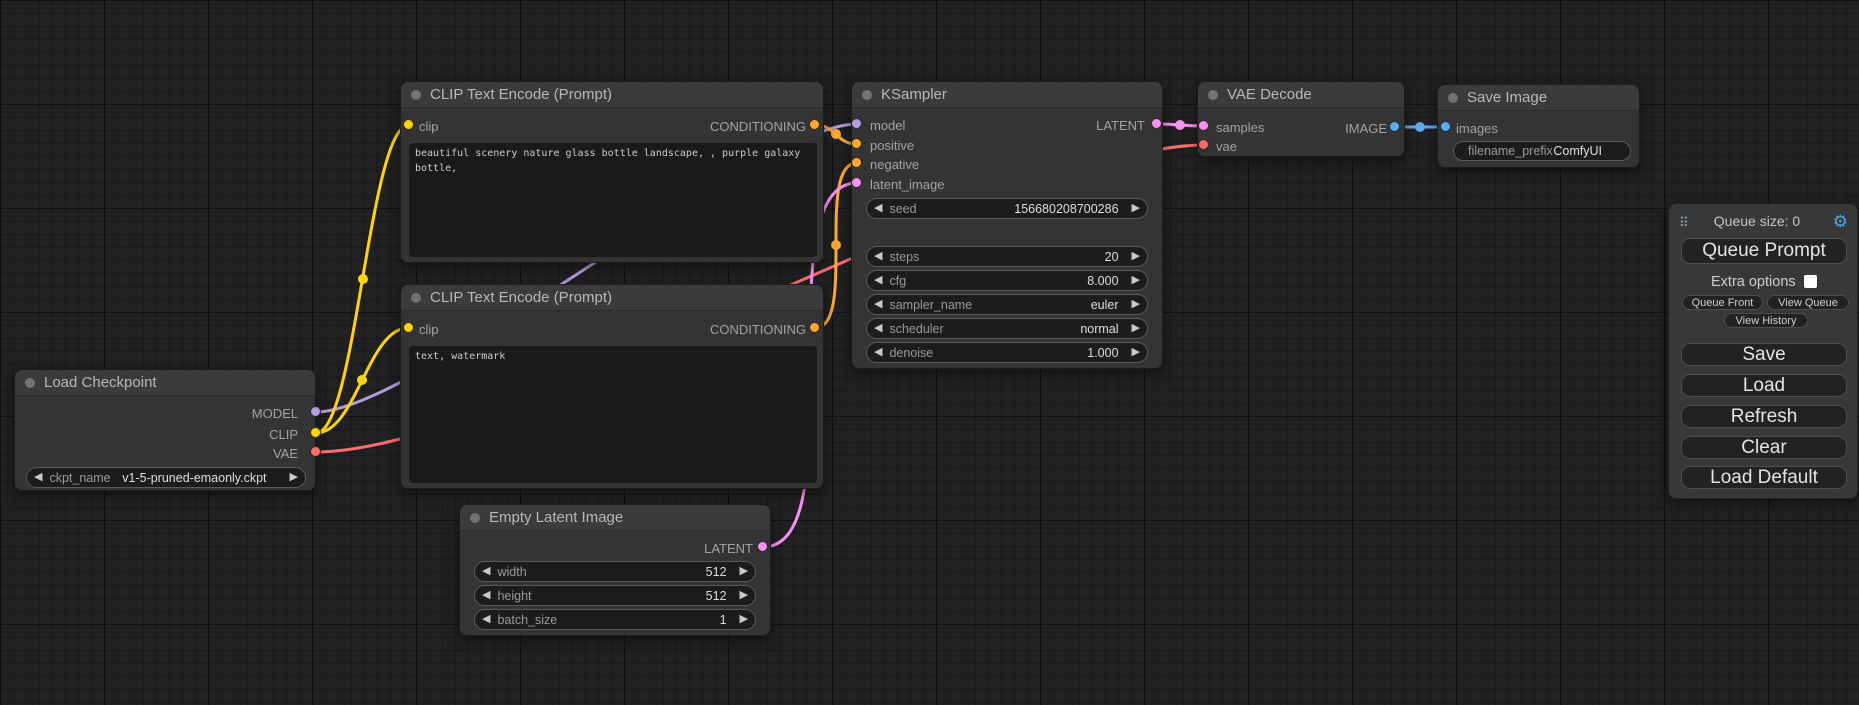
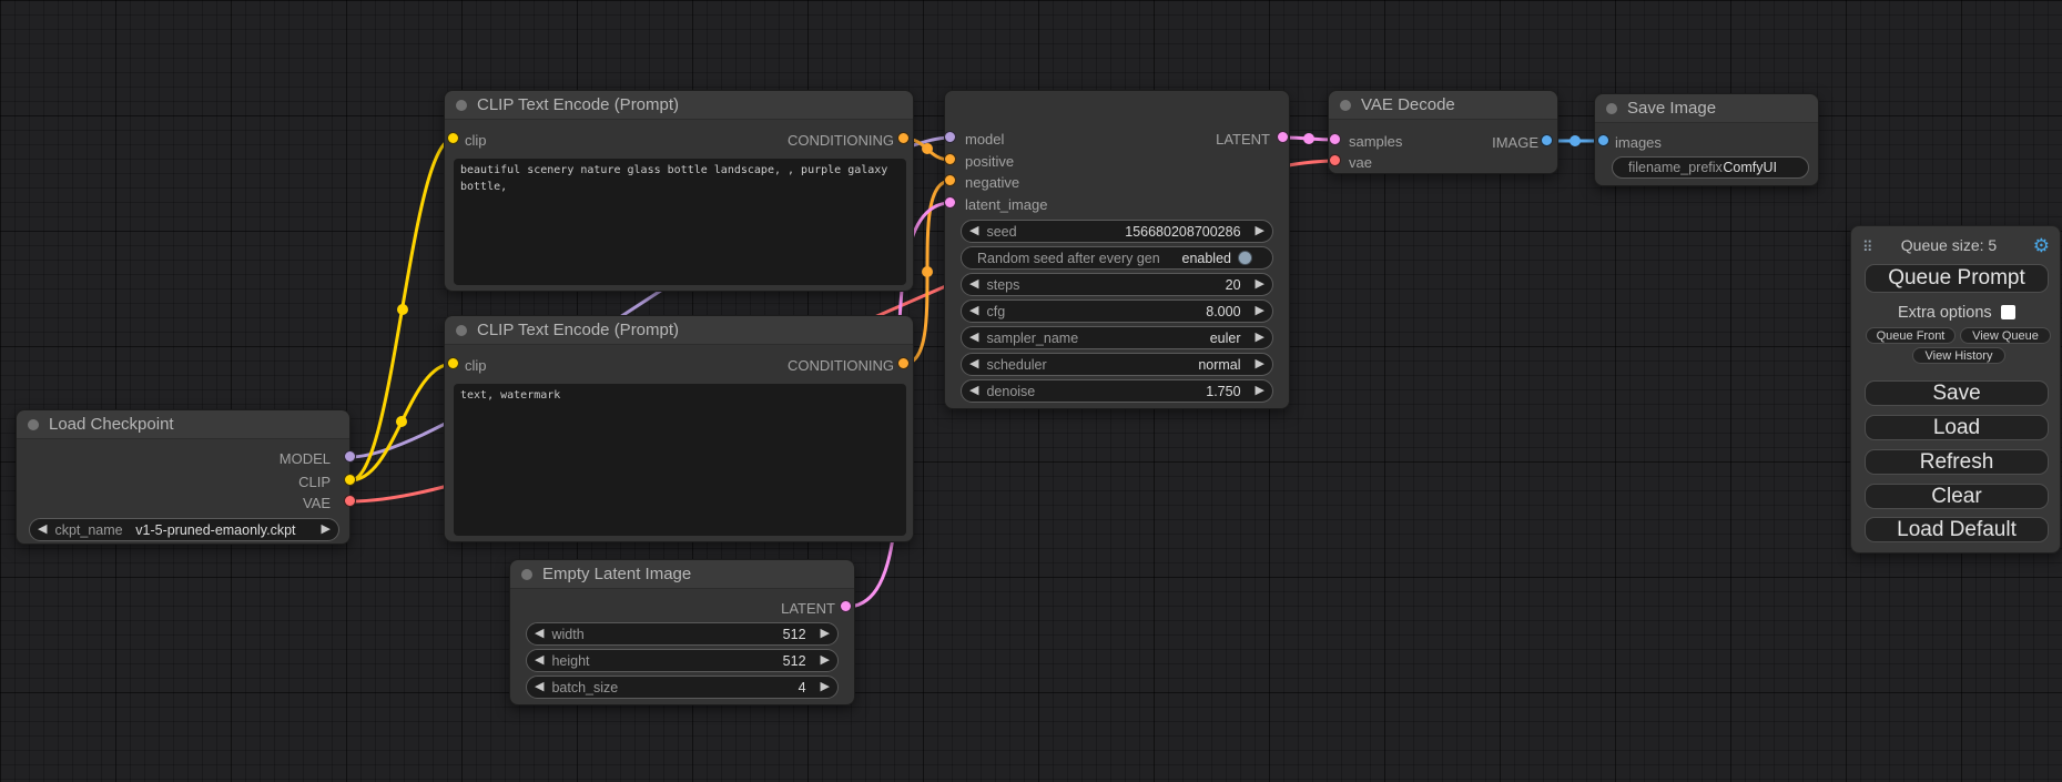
  Load Checkpoint
  MODEL
  CLIP
  VAE
  ◀
  ckpt_name
  v1-5-pruned-emaonly.ckpt
  ▶
  CLIP Text Encode (Prompt)
  clip
  CONDITIONING
  beautiful scenery nature glass bottle landscape, , purple galaxy bottle,
  CLIP Text Encode (Prompt)
  clip
  CONDITIONING
  text, watermark
  Empty Latent Image
  LATENT
  ◀
  width
  512
  ▶
  ◀
  height
  512
  ▶
  ◀
  batch_size
- 1
+ 4
  ▶
- KSampler
  model
  positive
  negative
  latent_image
  LATENT
  ◀
  seed
  156680208700286
  ▶
+ Random seed after every gen
+ enabled
  ◀
  steps
  20
  ▶
  ◀
  cfg
  8.000
  ▶
  ◀
  sampler_name
  euler
  ▶
  ◀
  scheduler
  normal
  ▶
  ◀
  denoise
- 1.000
+ 1.750
  ▶
  VAE Decode
  samples
  vae
  IMAGE
  Save Image
  images
  filename_prefix
  ComfyUI
  ⠿
- Queue size: 0
+ Queue size: 5
  ⚙
  Queue Prompt
  Extra options
  Queue Front
  View Queue
  View History
  Save
  Load
  Refresh
  Clear
  Load Default
